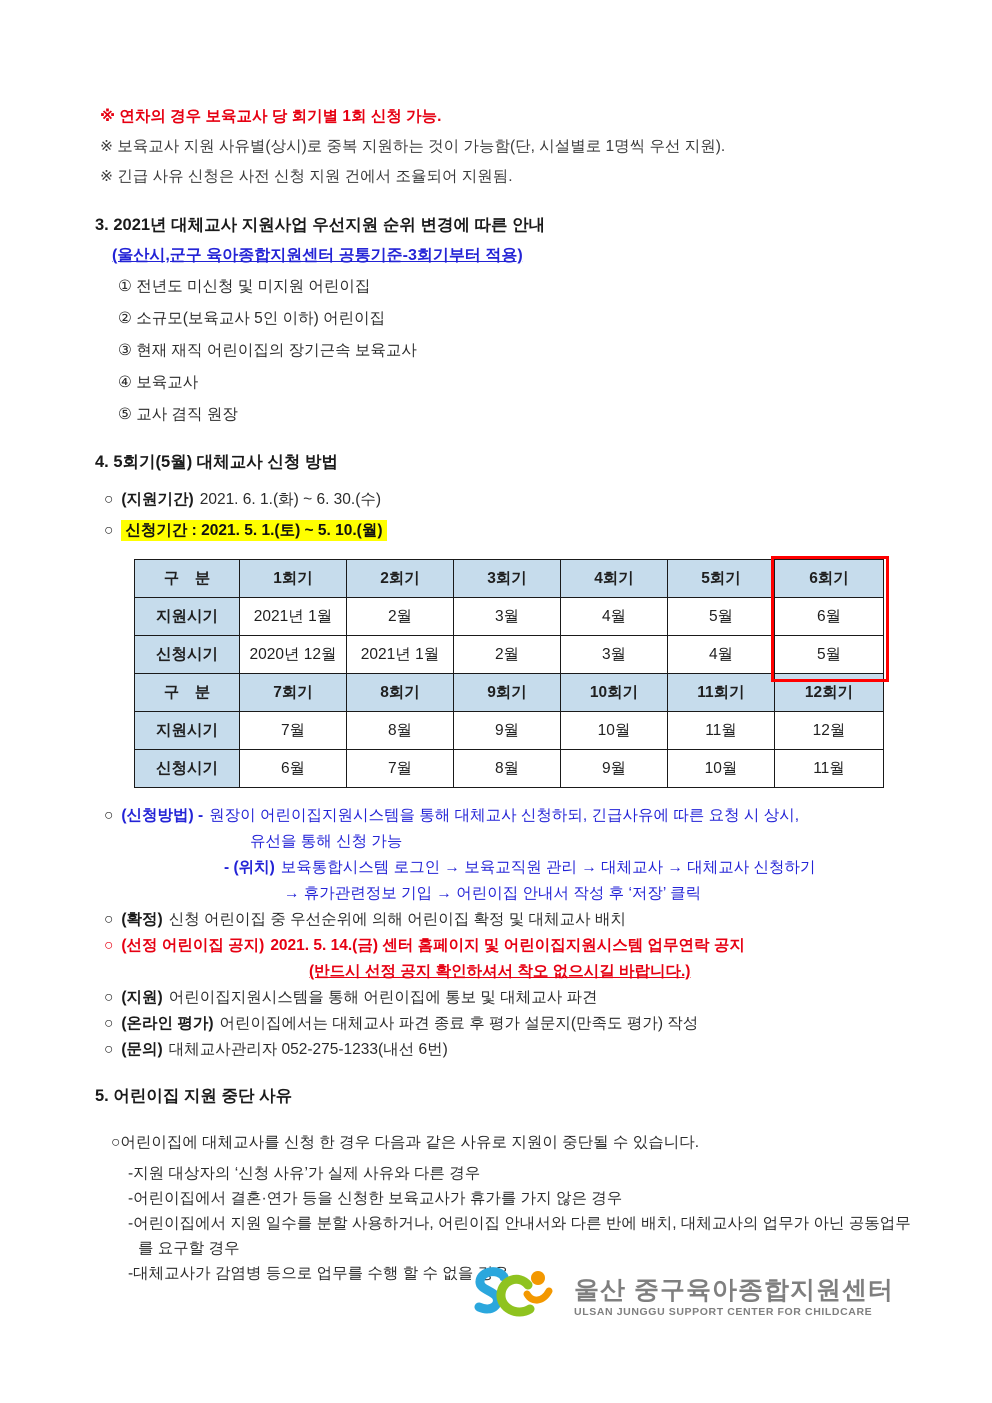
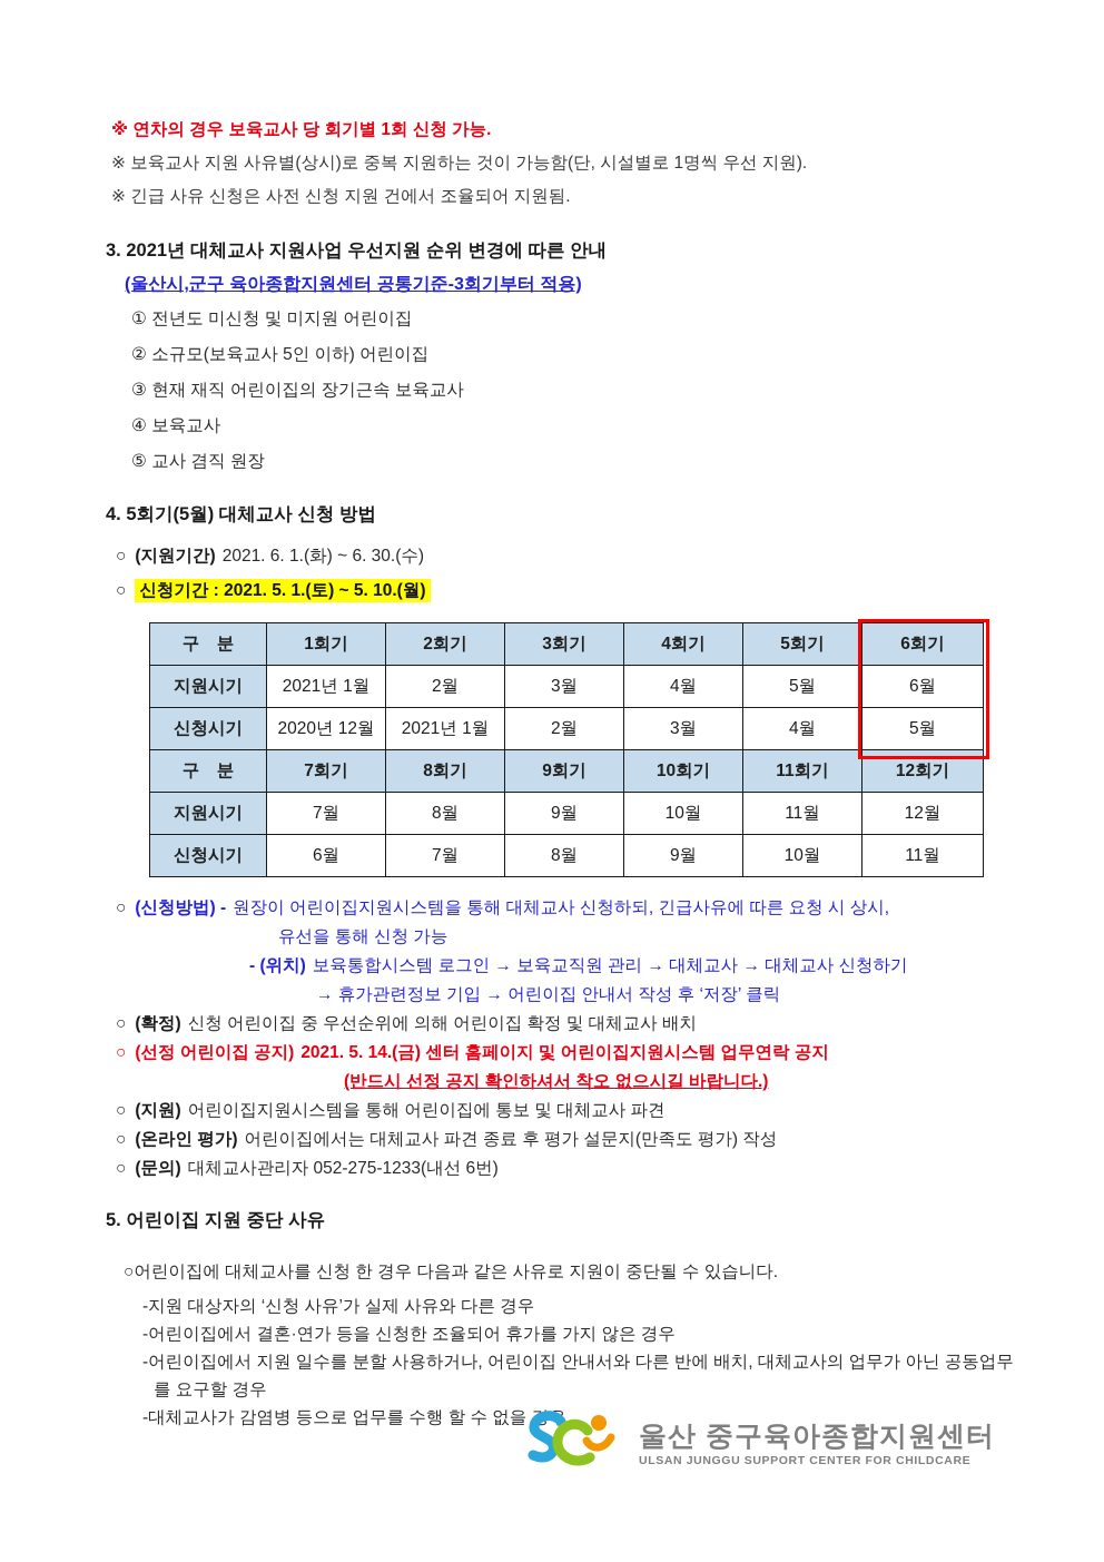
  ※ 연차의 경우 보육교사 당 회기별 1회 신청 가능.
  ※ 보육교사 지원 사유별(상시)로 중복 지원하는 것이 가능함(단, 시설별로 1명씩 우선 지원).
  ※ 긴급 사유 신청은 사전 신청 지원 건에서 조율되어 지원됨.
  3. 2021년 대체교사 지원사업 우선지원 순위 변경에 따른 안내
  (울산시,군구 육아종합지원센터 공통기준-3회기부터 적용)
  ① 전년도 미신청 및 미지원 어린이집
  ② 소규모(보육교사 5인 이하) 어린이집
  ③ 현재 재직 어린이집의 장기근속 보육교사
  ④ 보육교사
  ⑤ 교사 겸직 원장
  4. 5회기(5월) 대체교사 신청 방법
  ○ (지원기간) 2021. 6. 1.(화) ~ 6. 30.(수)
  ○ 신청기간 : 2021. 5. 1.(토) ~ 5. 10.(월)
  구 분	1회기	2회기	3회기	4회기	5회기	6회기
  지원시기	2021년 1월	2월	3월	4월	5월	6월
  신청시기	2020년 12월	2021년 1월	2월	3월	4월	5월
  구 분	7회기	8회기	9회기	10회기	11회기	12회기
  지원시기	7월	8월	9월	10월	11월	12월
  신청시기	6월	7월	8월	9월	10월	11월
  ○ (신청방법) - 원장이 어린이집지원시스템을 통해 대체교사 신청하되, 긴급사유에 따른 요청 시 상시,
  유선을 통해 신청 가능
  - (위치) 보육통합시스템 로그인 → 보육교직원 관리 → 대체교사 → 대체교사 신청하기
  → 휴가관련정보 기입 → 어린이집 안내서 작성 후 ‘저장’ 클릭
  ○ (확정) 신청 어린이집 중 우선순위에 의해 어린이집 확정 및 대체교사 배치
  ○ (선정 어린이집 공지) 2021. 5. 14.(금) 센터 홈페이지 및 어린이집지원시스템 업무연락 공지
  (반드시 선정 공지 확인하셔서 착오 없으시길 바랍니다.)
  ○ (지원) 어린이집지원시스템을 통해 어린이집에 통보 및 대체교사 파견
  ○ (온라인 평가) 어린이집에서는 대체교사 파견 종료 후 평가 설문지(만족도 평가) 작성
  ○ (문의) 대체교사관리자 052-275-1233(내선 6번)
  5. 어린이집 지원 중단 사유
  ○어린이집에 대체교사를 신청 한 경우 다음과 같은 사유로 지원이 중단될 수 있습니다.
  -지원 대상자의 ‘신청 사유’가 실제 사유와 다른 경우
- -어린이집에서 결혼·연가 등을 신청한 보육교사가 휴가를 가지 않은 경우
+ -어린이집에서 결혼·연가 등을 신청한 조율되어 휴가를 가지 않은 경우
  -어린이집에서 지원 일수를 분할 사용하거나, 어린이집 안내서와 다른 반에 배치, 대체교사의 업무가 아닌 공동업무를 요구할 경우
  -대체교사가 감염병 등으로 업무를 수행 할 수 없을
  울산 중구육아종합지원센터
  ULSAN JUNGGU SUPPORT CENTER FOR CHILDCARE
